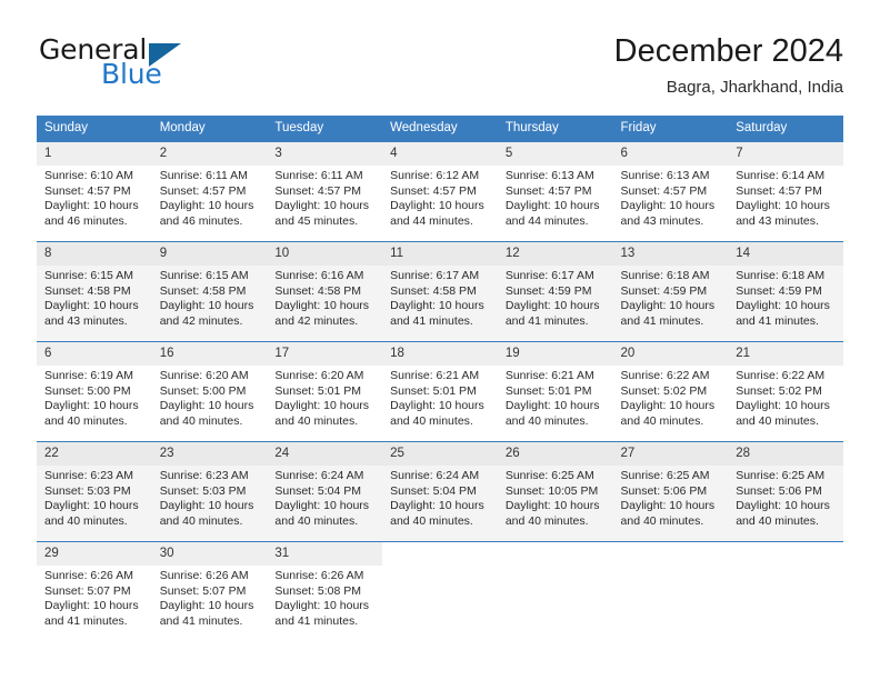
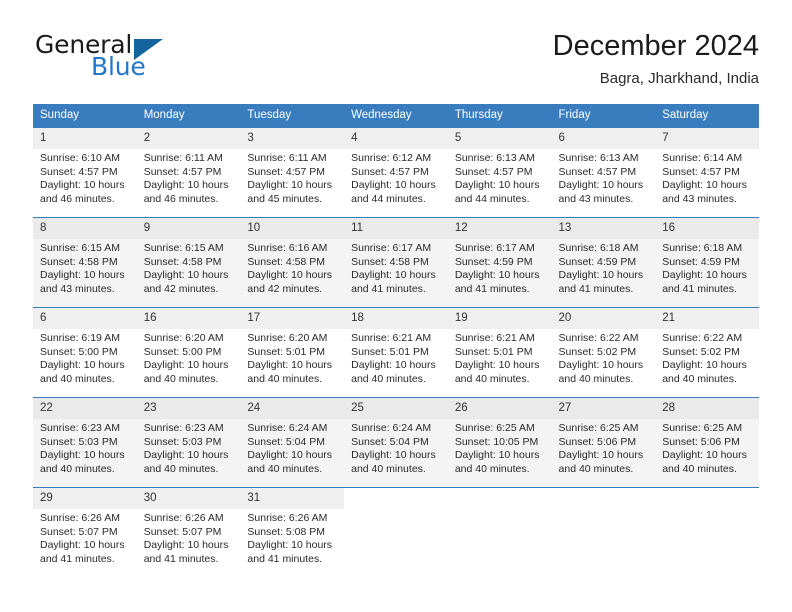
  General
  Blue
  December 2024
  Bagra, Jharkhand, India
  Sunday	Monday	Tuesday	Wednesday	Thursday	Friday	Saturday
  1Sunrise: 6:10 AMSunset: 4:57 PMDaylight: 10 hoursand 46 minutes.	2Sunrise: 6:11 AMSunset: 4:57 PMDaylight: 10 hoursand 46 minutes.	3Sunrise: 6:11 AMSunset: 4:57 PMDaylight: 10 hoursand 45 minutes.	4Sunrise: 6:12 AMSunset: 4:57 PMDaylight: 10 hoursand 44 minutes.	5Sunrise: 6:13 AMSunset: 4:57 PMDaylight: 10 hoursand 44 minutes.	6Sunrise: 6:13 AMSunset: 4:57 PMDaylight: 10 hoursand 43 minutes.	7Sunrise: 6:14 AMSunset: 4:57 PMDaylight: 10 hoursand 43 minutes.
- 8Sunrise: 6:15 AMSunset: 4:58 PMDaylight: 10 hoursand 43 minutes.	9Sunrise: 6:15 AMSunset: 4:58 PMDaylight: 10 hoursand 42 minutes.	10Sunrise: 6:16 AMSunset: 4:58 PMDaylight: 10 hoursand 42 minutes.	11Sunrise: 6:17 AMSunset: 4:58 PMDaylight: 10 hoursand 41 minutes.	12Sunrise: 6:17 AMSunset: 4:59 PMDaylight: 10 hoursand 41 minutes.	13Sunrise: 6:18 AMSunset: 4:59 PMDaylight: 10 hoursand 41 minutes.	14Sunrise: 6:18 AMSunset: 4:59 PMDaylight: 10 hoursand 41 minutes.
+ 8Sunrise: 6:15 AMSunset: 4:58 PMDaylight: 10 hoursand 43 minutes.	9Sunrise: 6:15 AMSunset: 4:58 PMDaylight: 10 hoursand 42 minutes.	10Sunrise: 6:16 AMSunset: 4:58 PMDaylight: 10 hoursand 42 minutes.	11Sunrise: 6:17 AMSunset: 4:58 PMDaylight: 10 hoursand 41 minutes.	12Sunrise: 6:17 AMSunset: 4:59 PMDaylight: 10 hoursand 41 minutes.	13Sunrise: 6:18 AMSunset: 4:59 PMDaylight: 10 hoursand 41 minutes.	16Sunrise: 6:18 AMSunset: 4:59 PMDaylight: 10 hoursand 41 minutes.
  6Sunrise: 6:19 AMSunset: 5:00 PMDaylight: 10 hoursand 40 minutes.	16Sunrise: 6:20 AMSunset: 5:00 PMDaylight: 10 hoursand 40 minutes.	17Sunrise: 6:20 AMSunset: 5:01 PMDaylight: 10 hoursand 40 minutes.	18Sunrise: 6:21 AMSunset: 5:01 PMDaylight: 10 hoursand 40 minutes.	19Sunrise: 6:21 AMSunset: 5:01 PMDaylight: 10 hoursand 40 minutes.	20Sunrise: 6:22 AMSunset: 5:02 PMDaylight: 10 hoursand 40 minutes.	21Sunrise: 6:22 AMSunset: 5:02 PMDaylight: 10 hoursand 40 minutes.
  22Sunrise: 6:23 AMSunset: 5:03 PMDaylight: 10 hoursand 40 minutes.	23Sunrise: 6:23 AMSunset: 5:03 PMDaylight: 10 hoursand 40 minutes.	24Sunrise: 6:24 AMSunset: 5:04 PMDaylight: 10 hoursand 40 minutes.	25Sunrise: 6:24 AMSunset: 5:04 PMDaylight: 10 hoursand 40 minutes.	26Sunrise: 6:25 AMSunset: 10:05 PMDaylight: 10 hoursand 40 minutes.	27Sunrise: 6:25 AMSunset: 5:06 PMDaylight: 10 hoursand 40 minutes.	28Sunrise: 6:25 AMSunset: 5:06 PMDaylight: 10 hoursand 40 minutes.
  29Sunrise: 6:26 AMSunset: 5:07 PMDaylight: 10 hoursand 41 minutes.	30Sunrise: 6:26 AMSunset: 5:07 PMDaylight: 10 hoursand 41 minutes.	31Sunrise: 6:26 AMSunset: 5:08 PMDaylight: 10 hoursand 41 minutes.
